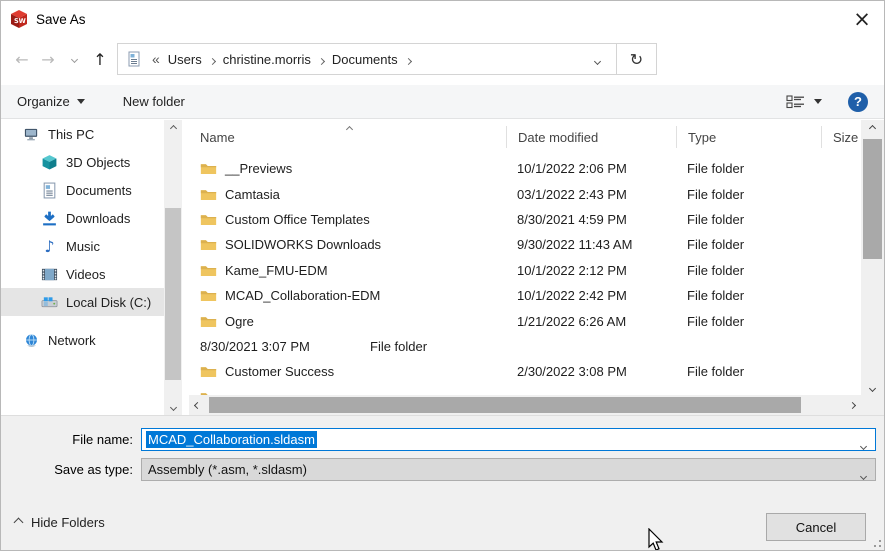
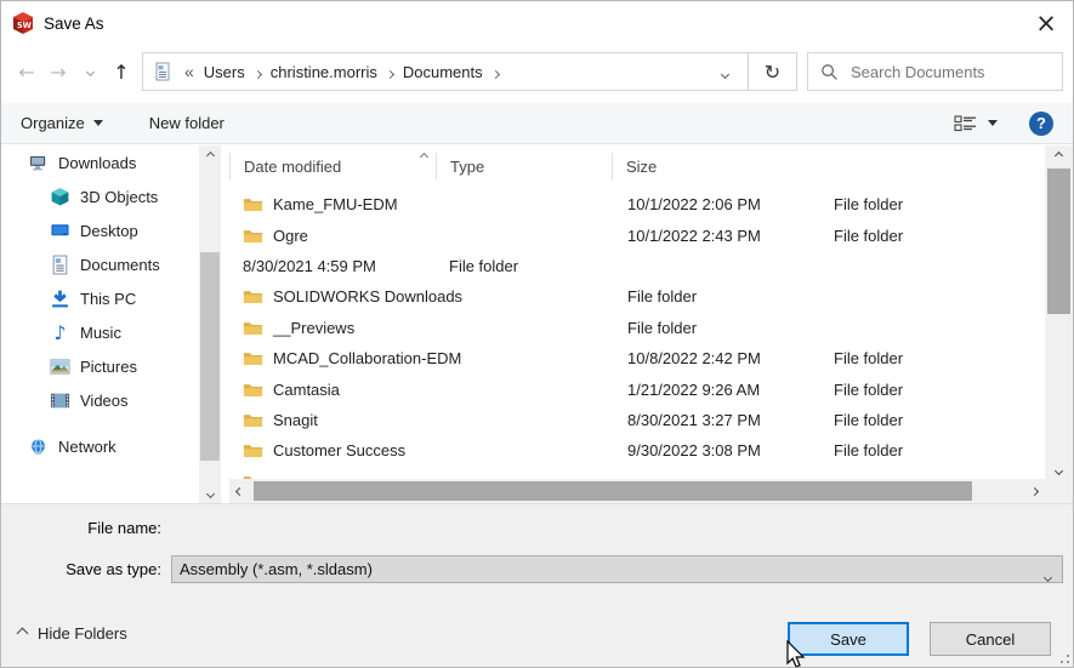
  Save As
  ×
  ←
  →
  ↑
  «
  Users
  christine.morris
  Documents
  ↻
+ Search Documents
  Organize
  New folder
  ?
- This PC
+ Downloads
  3D Objects
+ Desktop
  Documents
- Downloads
+ This PC
  ♪
  Music
+ Pictures
  Videos
- Local Disk (C:)
  Network
- Name
  Date modified
  Type
  Size
- __Previews
+ Kame_FMU-EDM
  10/1/2022 2:06 PM
  File folder
- Camtasia
+ Ogre
- 03/1/2022 2:43 PM
+ 10/1/2022 2:43 PM
  File folder
- Custom Office Templates
  8/30/2021 4:59 PM
  File folder
  SOLIDWORKS Downloads
- 9/30/2022 11:43 AM
  File folder
- Kame_FMU-EDM
+ __Previews
- 10/1/2022 2:12 PM
  File folder
  MCAD_Collaboration-EDM
- 10/1/2022 2:42 PM
+ 10/8/2022 2:42 PM
  File folder
- Ogre
+ Camtasia
- 1/21/2022 6:26 AM
+ 1/21/2022 9:26 AM
  File folder
+ Snagit
- 8/30/2021 3:07 PM
+ 8/30/2021 3:27 PM
  File folder
  Customer Success
- 2/30/2022 3:08 PM
+ 9/30/2022 3:08 PM
  File folder
  File name:
- MCAD_Collaboration.sldasm
  Save as type:
  Assembly (*.asm, *.sldasm)
  Hide Folders
+ Save
  Cancel
